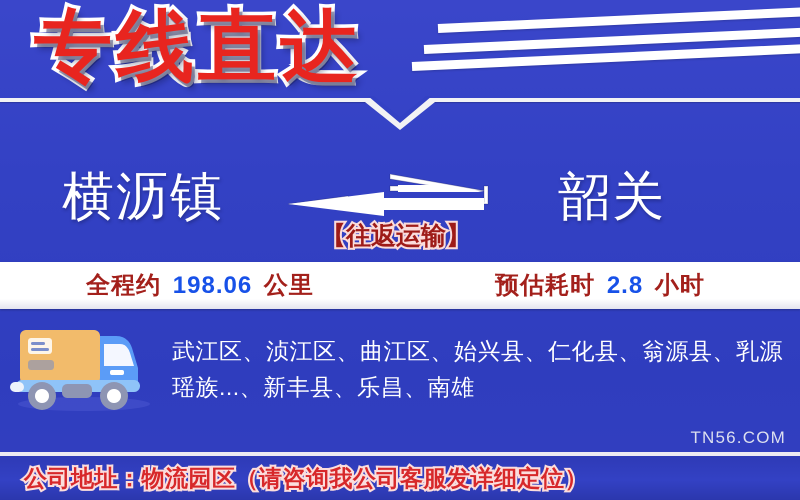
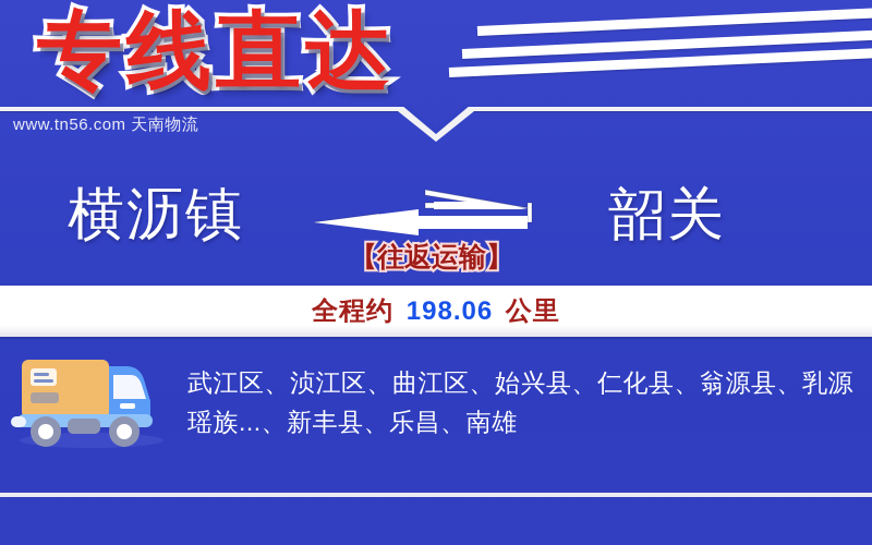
  专线直达
+ www.tn56.com 天南物流
  横沥镇
  韶关
  【往返运输】
  全程约 198.06 公里
- 预估耗时 2.8 小时
  武江区、浈江区、曲江区、始兴县、仁化县、翁源县、乳源瑶族...、新丰县、乐昌、南雄
- TN56.COM
- 公司地址：物流园区（请咨询我公司客服发详细定位）
